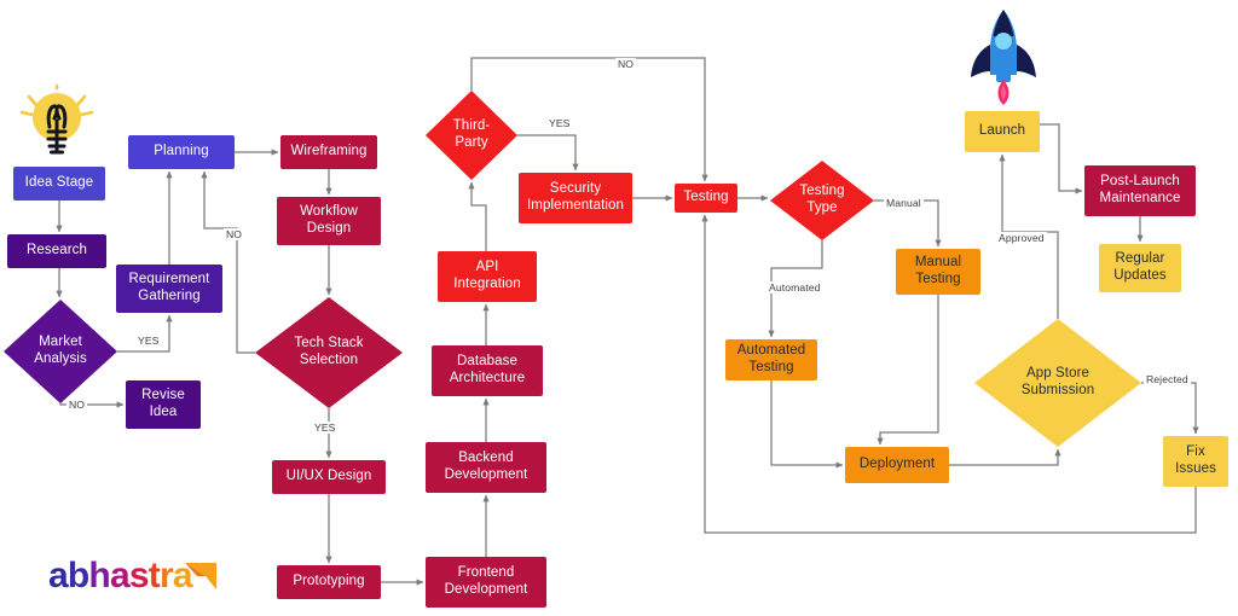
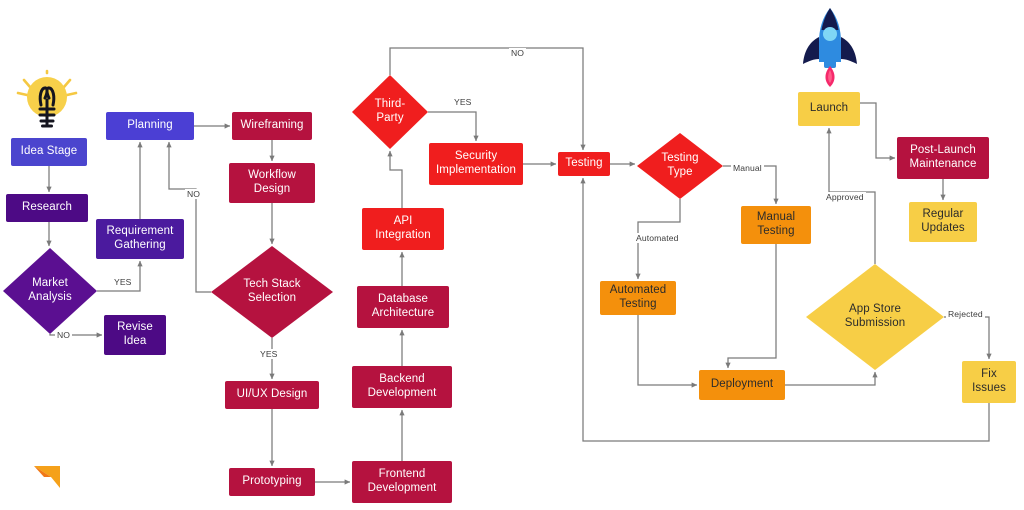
  Idea Stage
  Research
  Market
  Analysis
  Revise
  Idea
  Requirement
  Gathering
  Planning
  Wireframing
  Workflow
  Design
  Tech Stack
  Selection
  UI/UX Design
  Prototyping
  Frontend
  Development
  Backend
  Development
  Database
  Architecture
  API
  Integration
  Third-
  Party
  Security
  Implementation
  Testing
  Testing
  Type
  Automated
  Testing
  Manual
  Testing
  Deployment
  App Store
  Submission
  Fix
  Issues
  Launch
  Post-Launch
  Maintenance
  Regular
  Updates
  YES
  NO
  NO
  YES
  YES
  NO
  Automated
  Manual
  Approved
  Rejected
- abhastra
